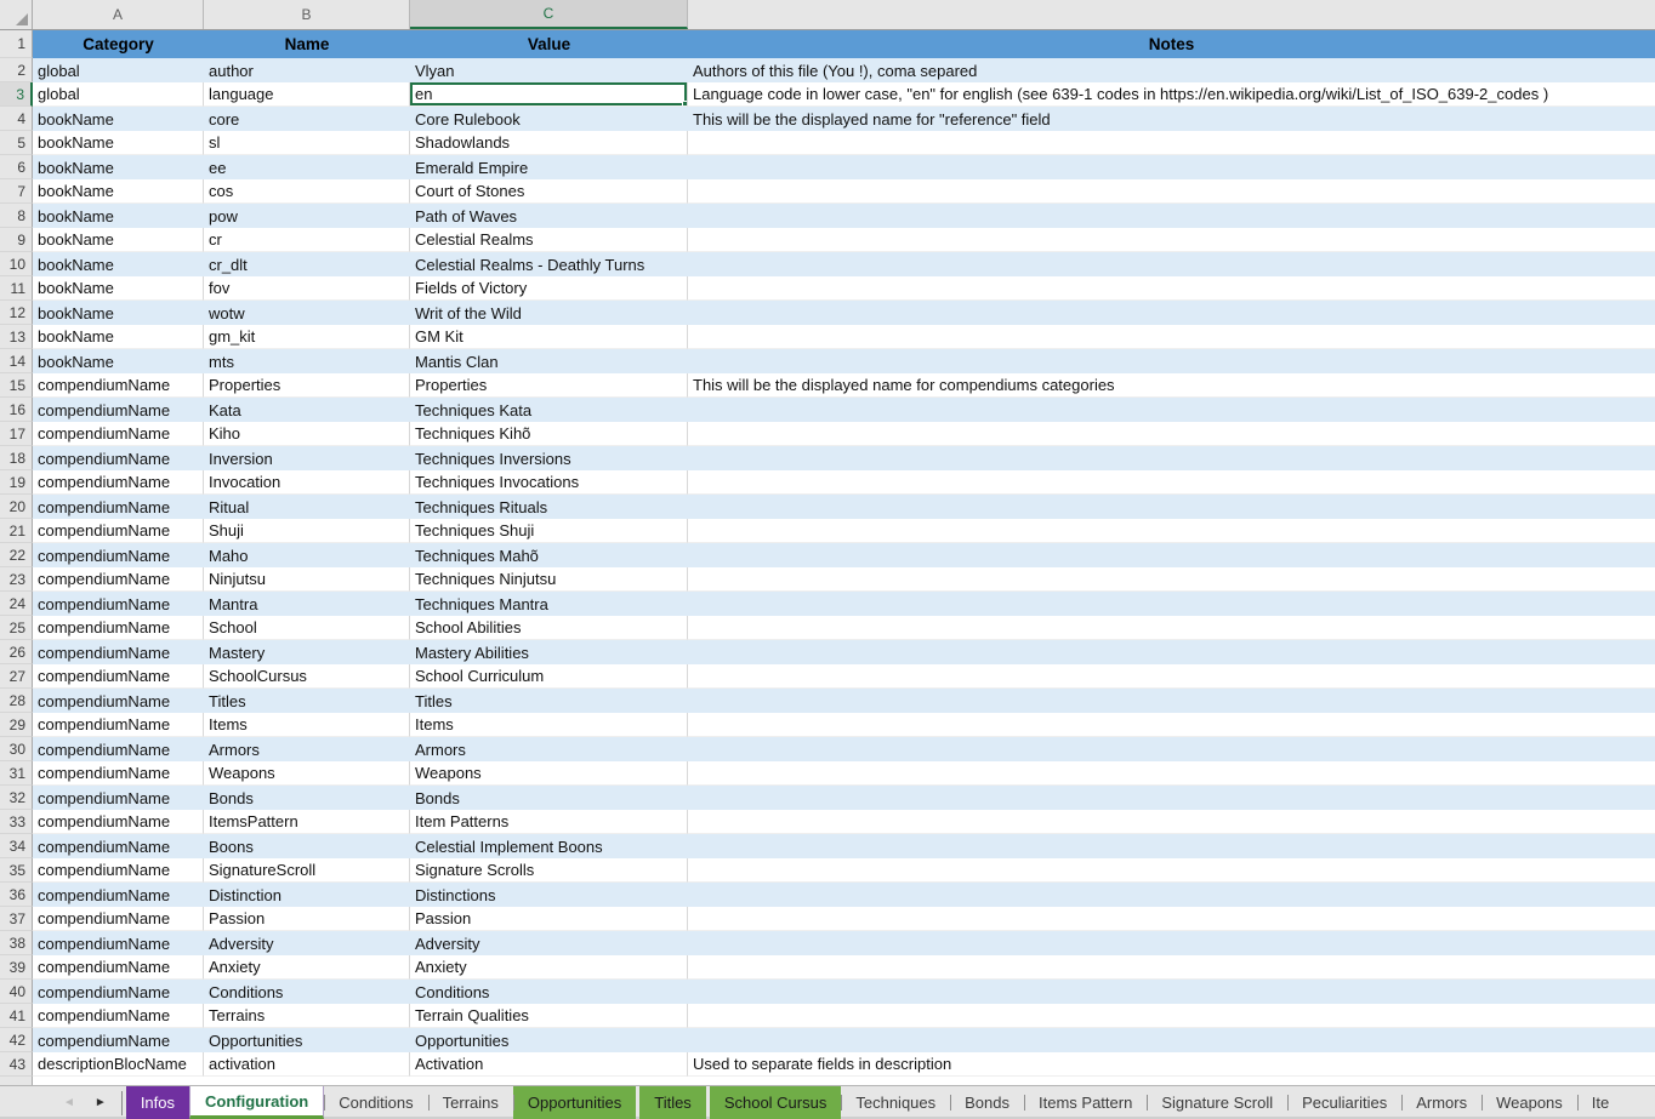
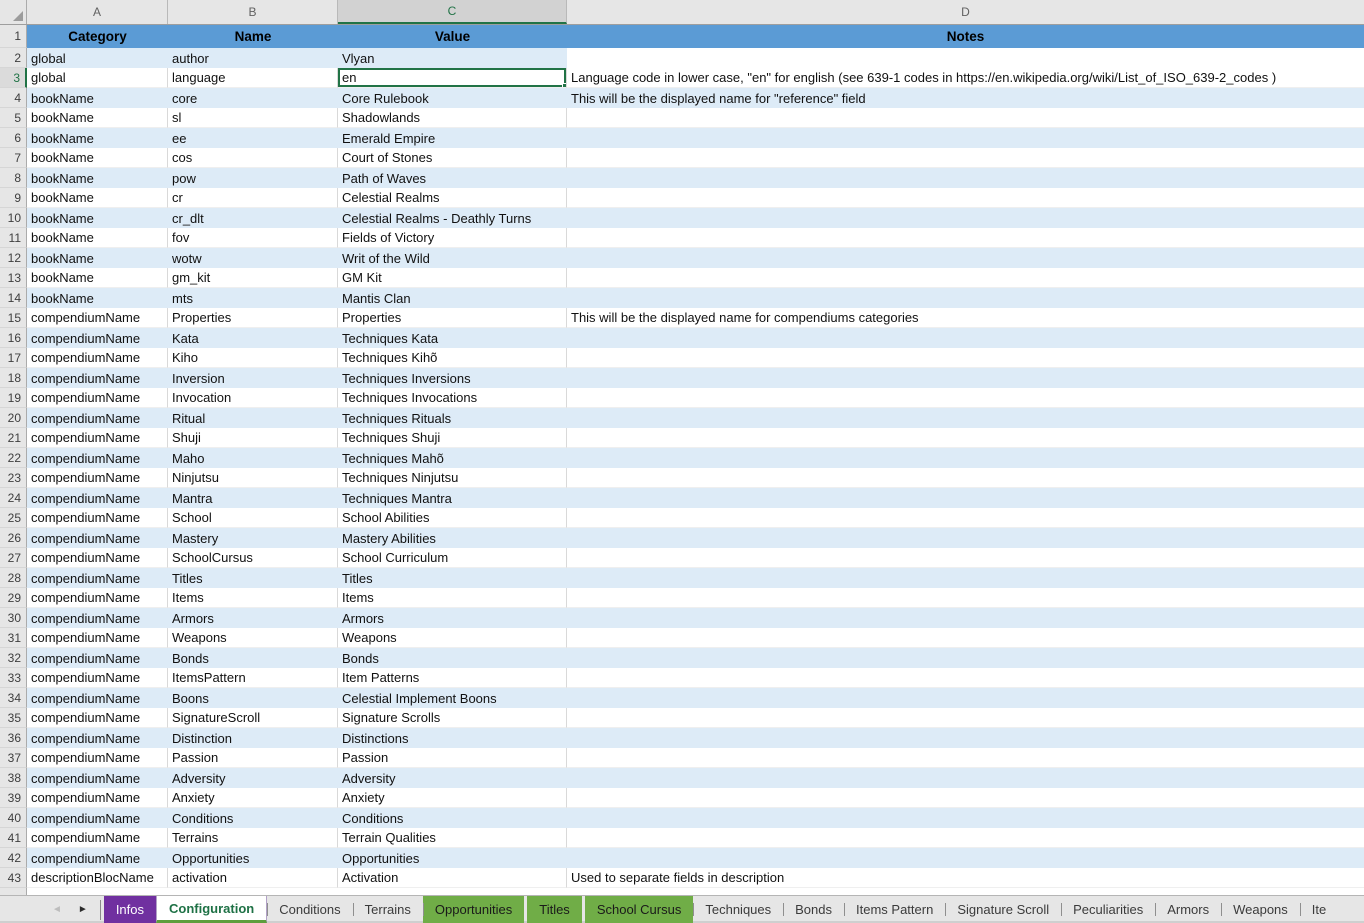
  A
  B
  C
+ D
  1
  Category
  Name
  Value
  Notes
  2
  global
  author
  Vlyan
- Authors of this file (You !), coma separed
  3
  global
  language
  en
  Language code in lower case, "en" for english (see 639-1 codes in https://en.wikipedia.org/wiki/List_of_ISO_639-2_codes )
  4
  bookName
  core
  Core Rulebook
  This will be the displayed name for "reference" field
  5
  bookName
  sl
  Shadowlands
  6
  bookName
  ee
  Emerald Empire
  7
  bookName
  cos
  Court of Stones
  8
  bookName
  pow
  Path of Waves
  9
  bookName
  cr
  Celestial Realms
  10
  bookName
  cr_dlt
  Celestial Realms - Deathly Turns
  11
  bookName
  fov
  Fields of Victory
  12
  bookName
  wotw
  Writ of the Wild
  13
  bookName
  gm_kit
  GM Kit
  14
  bookName
  mts
  Mantis Clan
  15
  compendiumName
  Properties
  Properties
  This will be the displayed name for compendiums categories
  16
  compendiumName
  Kata
  Techniques Kata
  17
  compendiumName
  Kiho
  Techniques Kihõ
  18
  compendiumName
  Inversion
  Techniques Inversions
  19
  compendiumName
  Invocation
  Techniques Invocations
  20
  compendiumName
  Ritual
  Techniques Rituals
  21
  compendiumName
  Shuji
  Techniques Shuji
  22
  compendiumName
  Maho
  Techniques Mahõ
  23
  compendiumName
  Ninjutsu
  Techniques Ninjutsu
  24
  compendiumName
  Mantra
  Techniques Mantra
  25
  compendiumName
  School
  School Abilities
  26
  compendiumName
  Mastery
  Mastery Abilities
  27
  compendiumName
  SchoolCursus
  School Curriculum
  28
  compendiumName
  Titles
  Titles
  29
  compendiumName
  Items
  Items
  30
  compendiumName
  Armors
  Armors
  31
  compendiumName
  Weapons
  Weapons
  32
  compendiumName
  Bonds
  Bonds
  33
  compendiumName
  ItemsPattern
  Item Patterns
  34
  compendiumName
  Boons
  Celestial Implement Boons
  35
  compendiumName
  SignatureScroll
  Signature Scrolls
  36
  compendiumName
  Distinction
  Distinctions
  37
  compendiumName
  Passion
  Passion
  38
  compendiumName
  Adversity
  Adversity
  39
  compendiumName
  Anxiety
  Anxiety
  40
  compendiumName
  Conditions
  Conditions
  41
  compendiumName
  Terrains
  Terrain Qualities
  42
  compendiumName
  Opportunities
  Opportunities
  43
  descriptionBlocName
  activation
  Activation
  Used to separate fields in description
  ◄
  ►
  Infos
  Configuration
  Conditions
  Terrains
  Opportunities
  Titles
  School Cursus
  Techniques
  Bonds
  Items Pattern
  Signature Scroll
  Peculiarities
  Armors
  Weapons
  Ite
